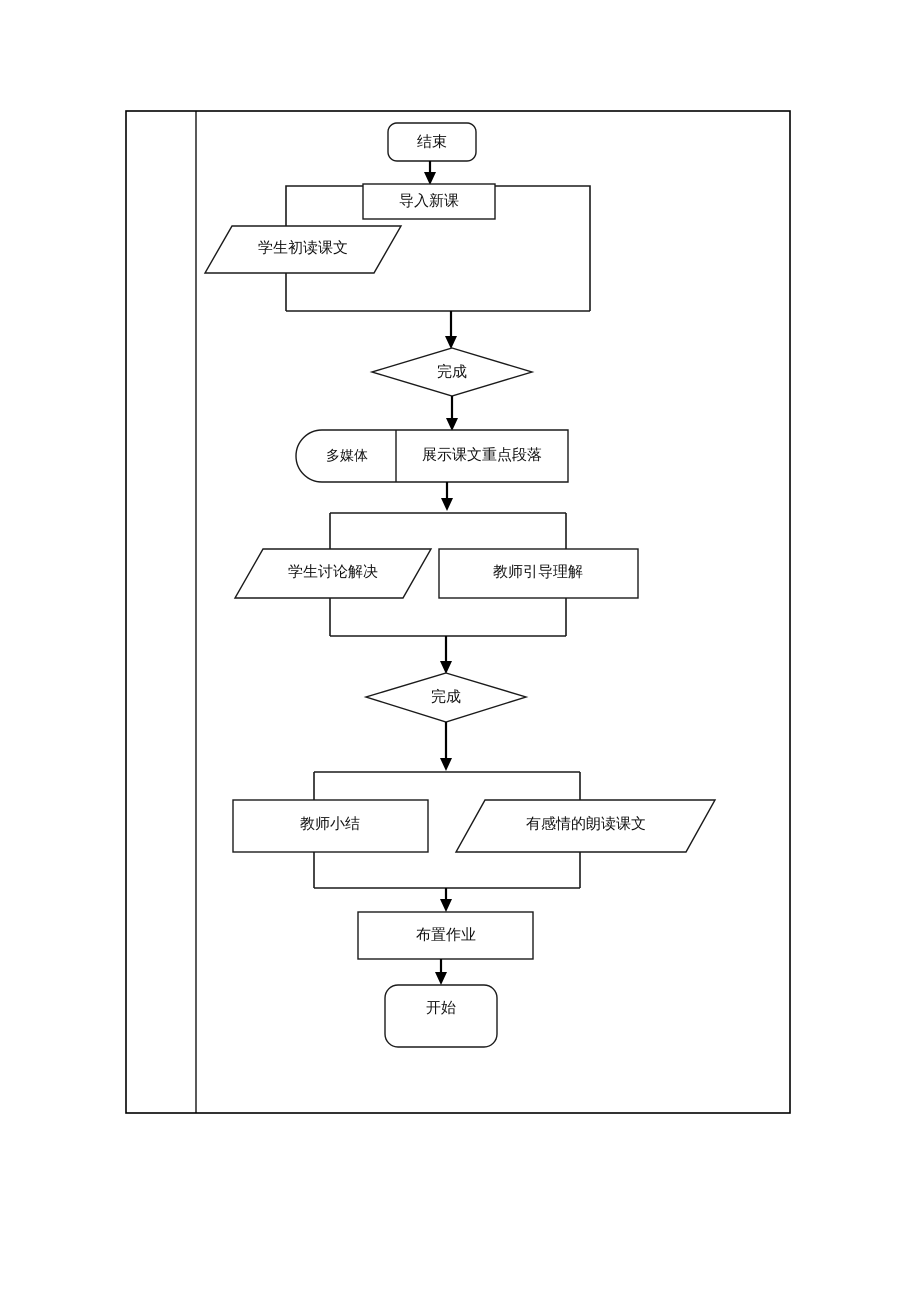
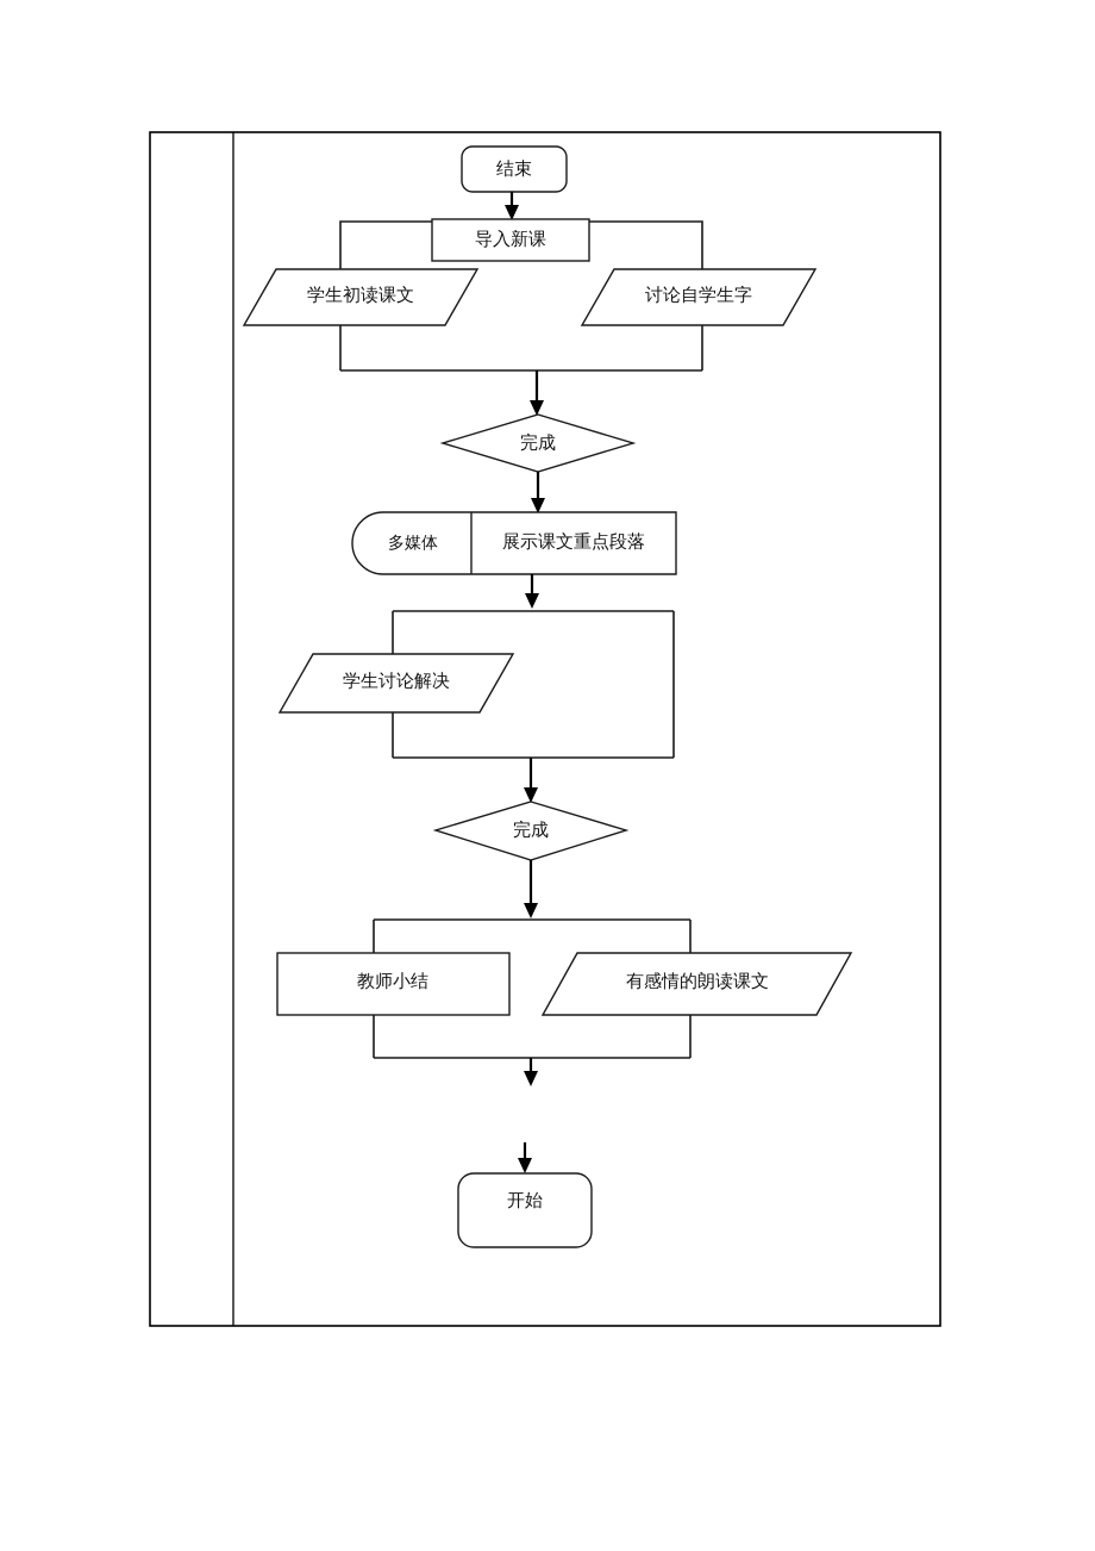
  结束
  导入新课
  学生初读课文
+ 讨论自学生字
  完成
  多媒体
  展示课文重点段落
  学生讨论解决
- 教师引导理解
  完成
  教师小结
  有感情的朗读课文
- 布置作业
  开始
